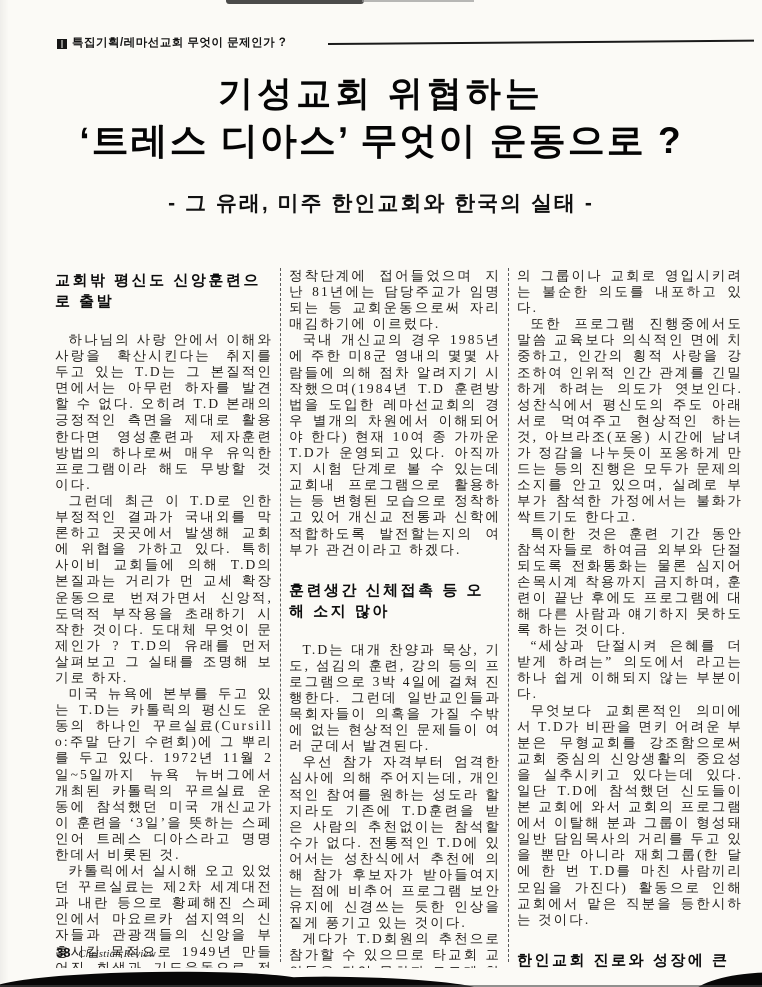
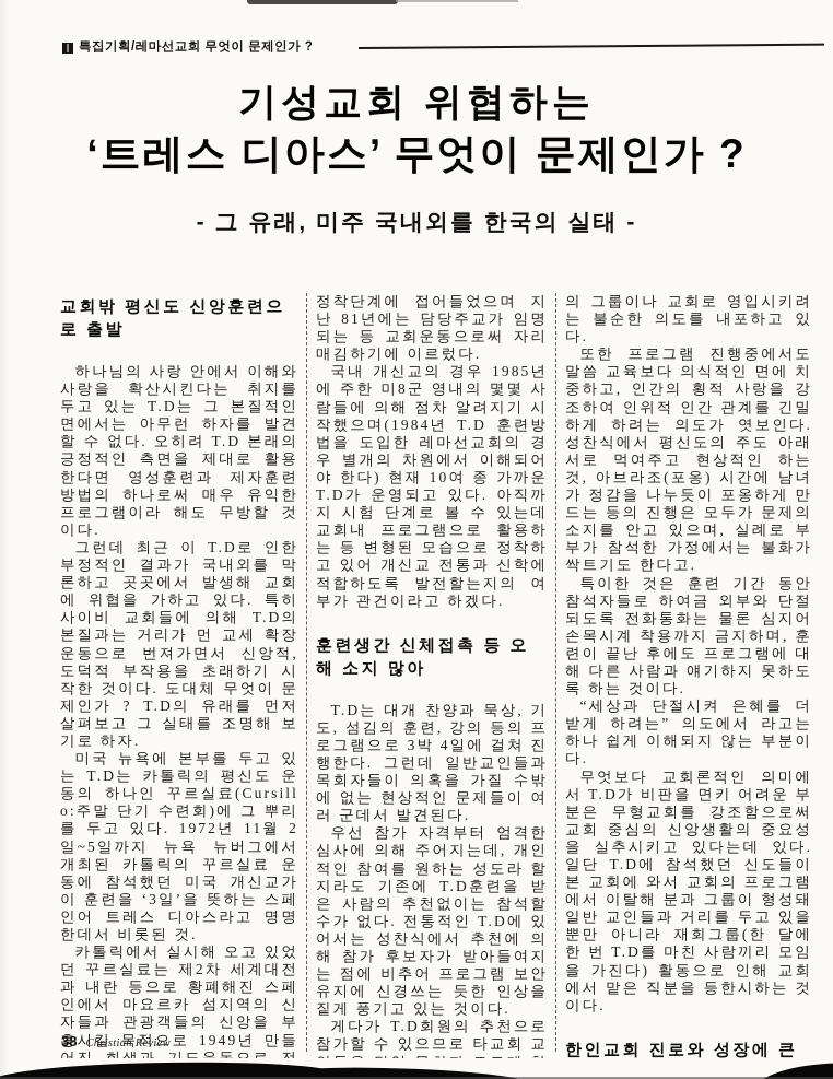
  특집기획/레마선교회 무엇이 문제인가 ?
  기성교회 위협하는
- ‘트레스 디아스’ 무엇이 운동으로 ?
+ ‘트레스 디아스’ 무엇이 문제인가 ?
- - 그 유래, 미주 한인교회와 한국의 실태 -
+ - 그 유래, 미주 국내외를 한국의 실태 -
  교회밖 평신도 신앙훈련으로 출발
  하나님의 사랑 안에서 이해와 사랑을 확산시킨다는 취지를 두고 있는 T.D는 그 본질적인 면에서는 아무런 하자를 발견할 수 없다. 오히려 T.D 본래의 긍정적인 측면을 제대로 활용한다면 영성훈련과 제자훈련 방법의 하나로써 매우 유익한 프로그램이라 해도 무방할 것이다.
  그런데 최근 이 T.D로 인한 부정적인 결과가 국내외를 막론하고 곳곳에서 발생해 교회에 위협을 가하고 있다. 특히 사이비 교회들에 의해 T.D의 본질과는 거리가 먼 교세 확장 운동으로 번져가면서 신앙적, 도덕적 부작용을 초래하기 시작한 것이다. 도대체 무엇이 문제인가 ? T.D의 유래를 먼저 살펴보고 그 실태를 조명해 보기로 하자.
  미국 뉴욕에 본부를 두고 있는 T.D는 카톨릭의 평신도 운동의 하나인 꾸르실료(Cursillo:주말 단기 수련회)에 그 뿌리를 두고 있다. 1972년 11월 2일~5일까지 뉴욕 뉴버그에서 개최된 카톨릭의 꾸르실료 운동에 참석했던 미국 개신교가 이 훈련을 ‘3일’을 뜻하는 스페인어 트레스 디아스라고 명명한데서 비롯된 것.
  정착단계에 접어들었으며 지난 81년에는 담당주교가 임명되는 등 교회운동으로써 자리매김하기에 이르렀다.
  국내 개신교의 경우 1985년에 주한 미8군 영내의 몇몇 사람들에 의해 점차 알려지기 시작했으며(1984년 T.D 훈련방법을 도입한 레마선교회의 경우 별개의 차원에서 이해되어야 한다) 현재 10여 종 가까운 T.D가 운영되고 있다. 아직까지 시험 단계로 볼 수 있는데 교회내 프로그램으로 활용하는 등 변형된 모습으로 정착하고 있어 개신교 전통과 신학에 적합하도록 발전할는지의 여부가 관건이라고 하겠다.
  훈련생간 신체접촉 등 오해 소지 많아
  T.D는 대개 찬양과 묵상, 기도, 섬김의 훈련, 강의 등의 프로그램으로 3박 4일에 걸쳐 진행한다. 그런데 일반교인들과 목회자들이 의혹을 가질 수밖에 없는 현상적인 문제들이 여러 군데서 발견된다.
  우선 참가 자격부터 엄격한 심사에 의해 주어지는데, 개인적인 참여를 원하는 성도라 할지라도 기존에 T.D훈련을 받은 사람의 추천없이는 참석할 수가 없다. 전통적인 T.D에 있어서는 성찬식에서 추천에 의해 참가 후보자가 받아들여지는 점에 비추어 프로그램 보안유지에 신경쓰는 듯한 인상을 짙게 풍기고 있는 것이다.
  의 그룹이나 교회로 영입시키려는 불순한 의도를 내포하고 있다.
  또한 프로그램 진행중에서도 말씀 교육보다 의식적인 면에 치중하고, 인간의 횡적 사랑을 강조하여 인위적 인간 관계를 긴밀하게 하려는 의도가 엿보인다. 성찬식에서 평신도의 주도 아래 서로 먹여주고 현상적인 하는 것, 아브라조(포옹) 시간에 남녀가 정감을 나누듯이 포옹하게 만드는 등의 진행은 모두가 문제의 소지를 안고 있으며, 실례로 부부가 참석한 가정에서는 불화가 싹트기도 한다고.
  특이한 것은 훈련 기간 동안 참석자들로 하여금 외부와 단절되도록 전화통화는 물론 심지어 손목시계 착용까지 금지하며, 훈련이 끝난 후에도 프로그램에 대해 다른 사람과 얘기하지 못하도록 하는 것이다.
  “세상과 단절시켜 은혜를 더 받게 하려는” 의도에서 라고는 하나 쉽게 이해되지 않는 부분이다.
- 무엇보다 교회론적인 의미에서 T.D가 비판을 면키 어려운 부분은 무형교회를 강조함으로써 교회 중심의 신앙생활의 중요성을 실추시키고 있다는데 있다. 일단 T.D에 참석했던 신도들이 본 교회에 와서 교회의 프로그램에서 이탈해 분과 그룹이 형성돼 일반 담임목사의 거리를 두고 있을 뿐만 아니라 재회그룹(한 달에 한 번 T.D를 마친 사람끼리 모임을 가진다) 활동으로 인해 교회에서 맡은 직분을 등한시하는 것이다.
+ 무엇보다 교회론적인 의미에서 T.D가 비판을 면키 어려운 부분은 무형교회를 강조함으로써 교회 중심의 신앙생활의 중요성을 실추시키고 있다는데 있다. 일단 T.D에 참석했던 신도들이 본 교회에 와서 교회의 프로그램에서 이탈해 분과 그룹이 형성돼 일반 교인들과 거리를 두고 있을 뿐만 아니라 재회그룹(한 달에 한 번 T.D를 마친 사람끼리 모임을 가진다) 활동으로 인해 교회에서 맡은 직분을 등한시하는 것이다.
  한인교회 진로와 성장에 큰
  38 Christian Review
